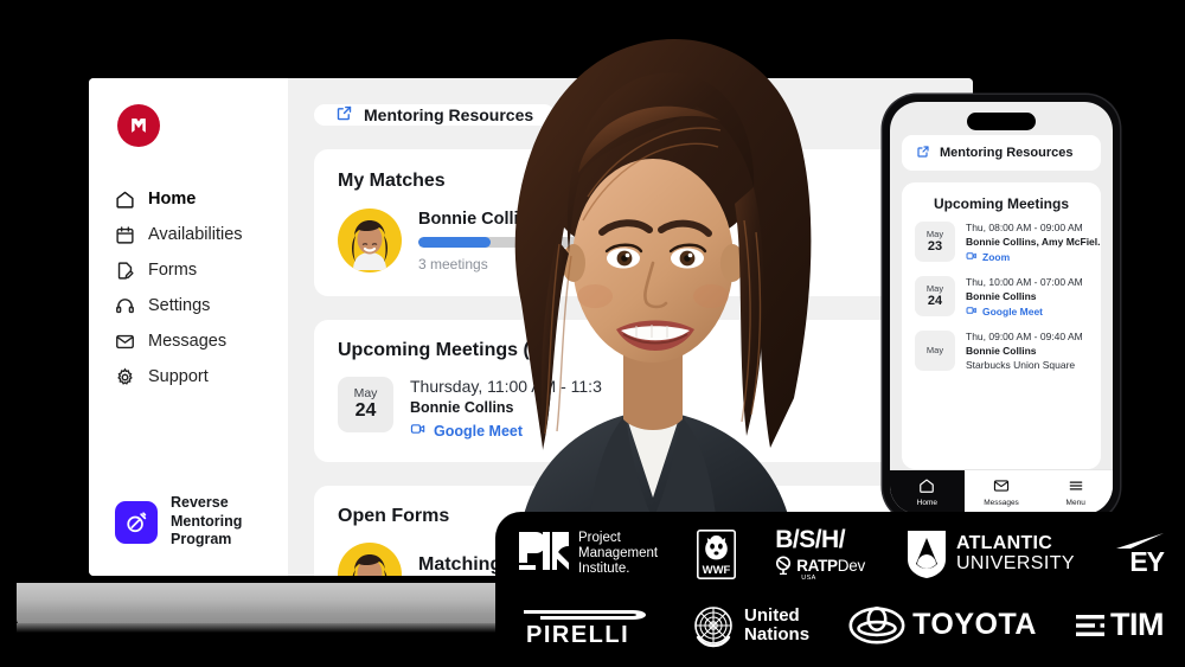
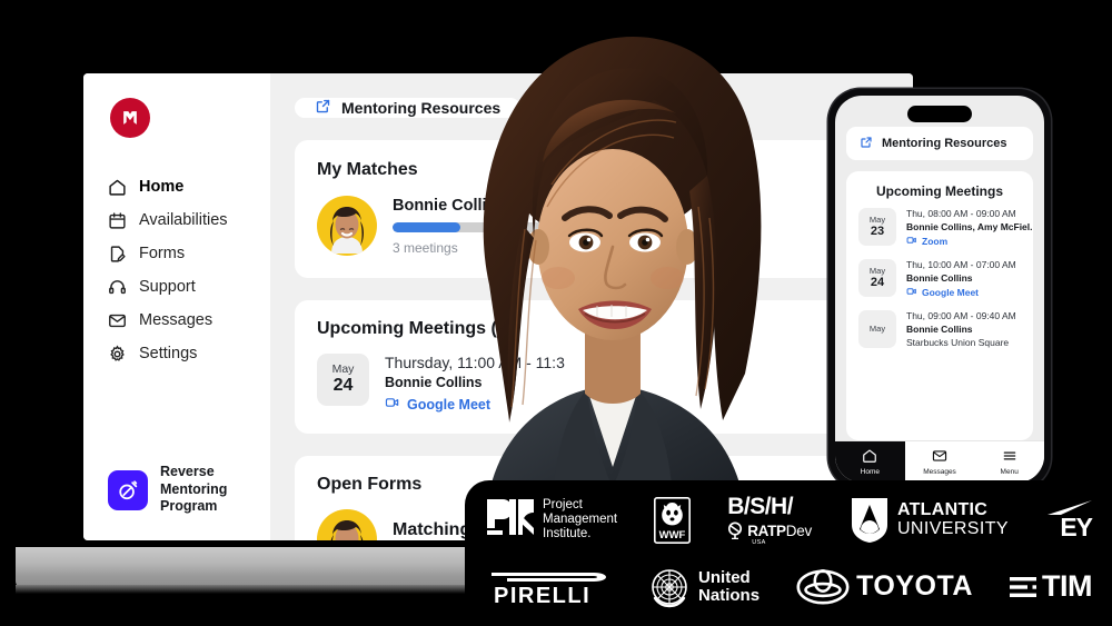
  Home
  Availabilities
  Forms
- Settings
+ Support
  Messages
- Support
+ Settings
  Reverse
  Mentoring
  Program
  Mentoring Resources
  My Matches
  Bonnie Colli
  3 meetings
  Upcoming Meetings (
  May
  24
  Thursday, 11:00 - 11:3
  Bonnie Collins
  Google Meet
  Open Forms
  Matchin
  Mentoring Resources
  Upcoming Meetings
  May
  23
  Thu, 08:00 AM - 09:00 AM
  Bonnie Collins, Amy McFiel.
  Zoom
  May
  24
  Thu, 10:00 AM - 07:00 AM
  Bonnie Collins
  Google Meet
  May
  Thu, 09:00 AM - 09:40 AM
  Bonnie Collins
  Starbucks Union Square
  Project
  Management
  Institute.
  WWF
  B/S/H/
  RATPDev
  ATLANTIC
  UNIVERSITY
  EY
  PIRELLI
  United
  Nations
  TOYOTA
  TIM
